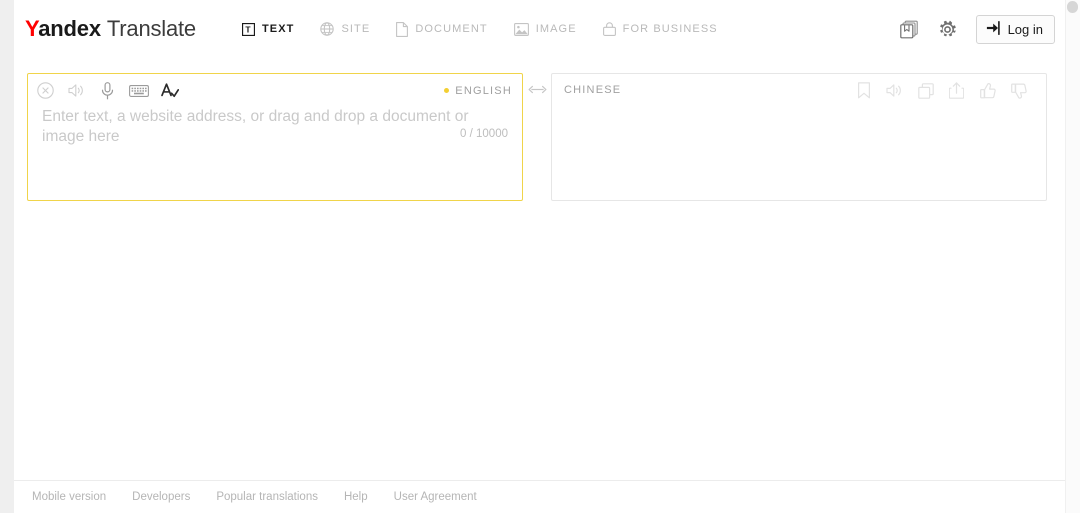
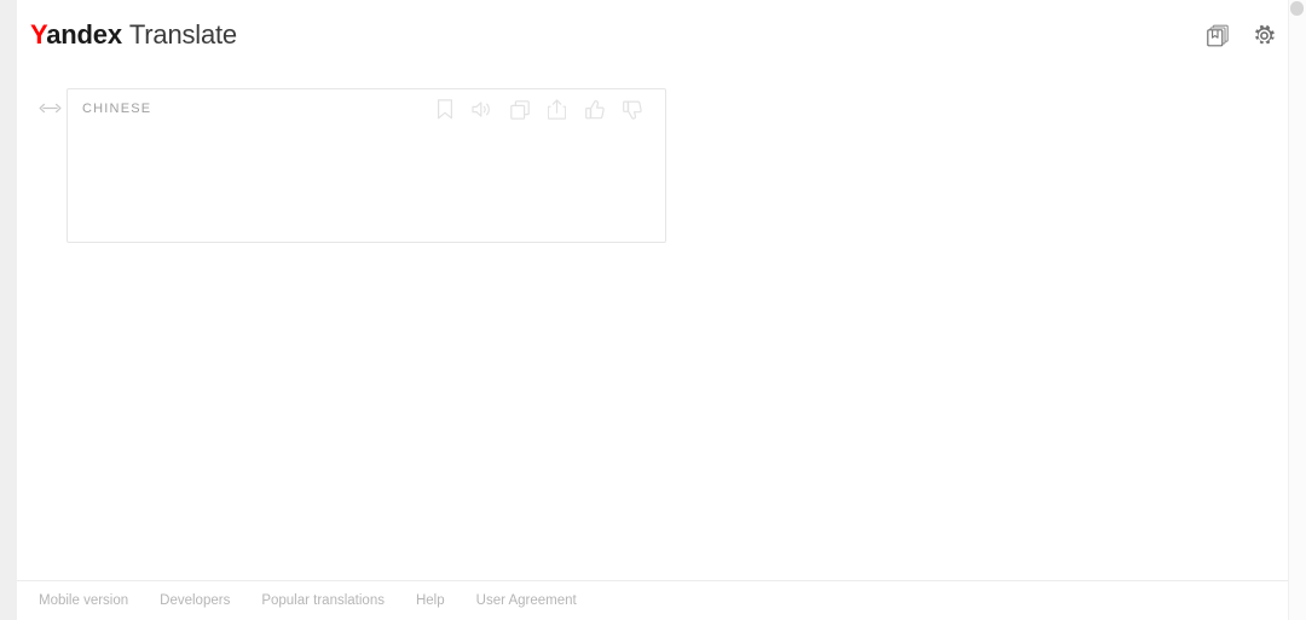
  Yandex
  Translate
- T
- TEXT
- SITE
- DOCUMENT
- IMAGE
- FOR BUSINESS
- Log in
- ENGLISH
- Enter text, a website address, or drag and drop a document or image here
- 0 / 10000
  CHINESE
  Mobile version
  Developers
  Popular translations
  Help
  User Agreement
